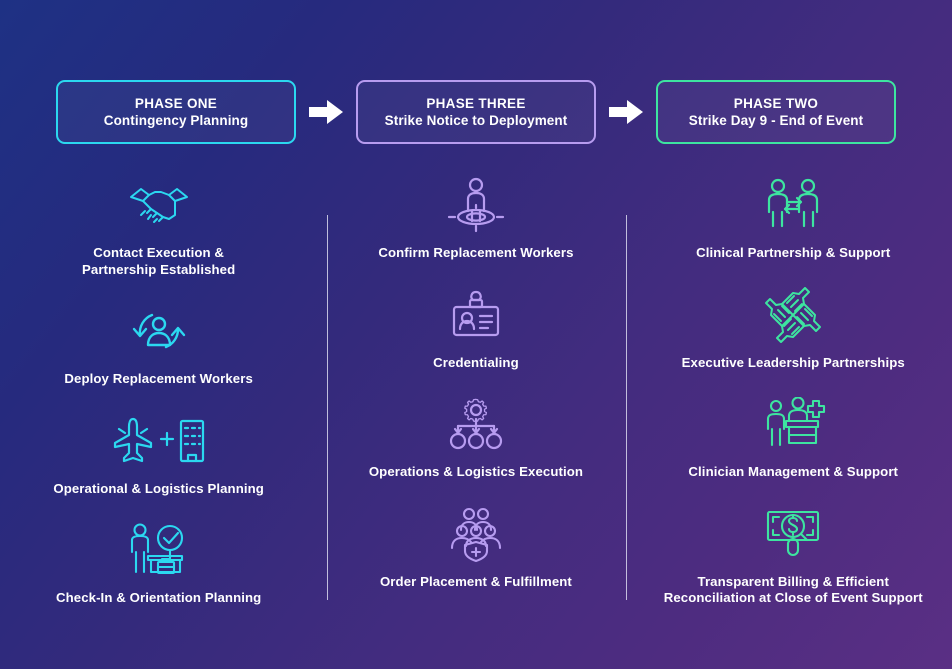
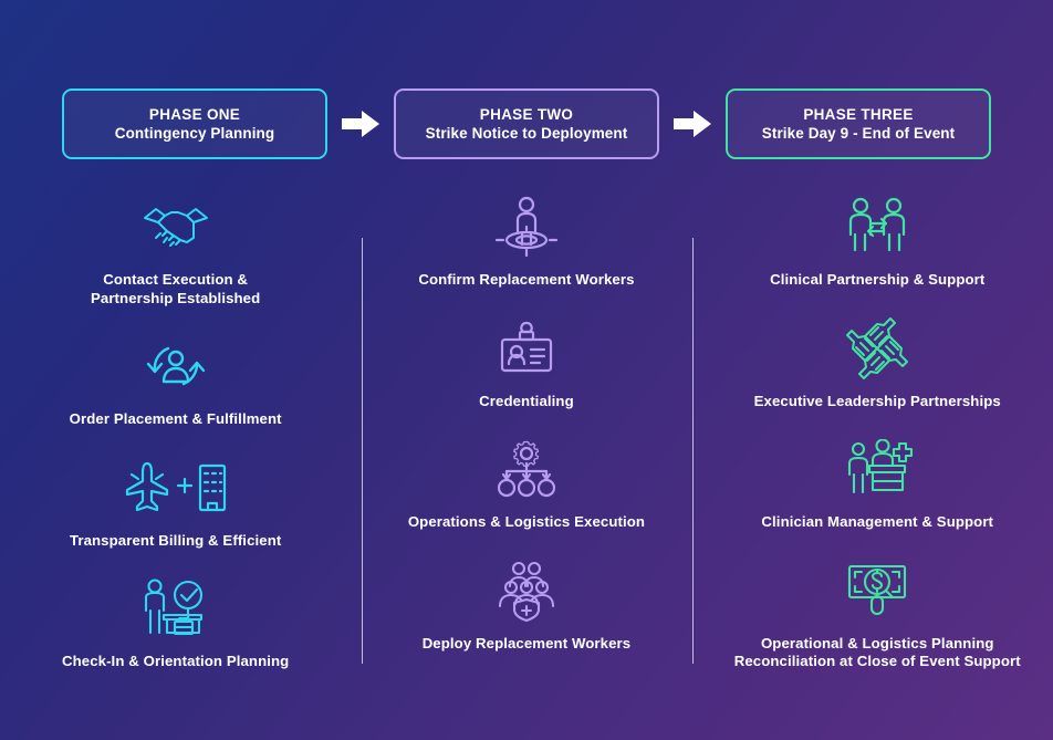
  PHASE ONE
  Contingency Planning
- PHASE THREE
+ PHASE TWO
  Strike Notice to Deployment
- PHASE TWO
+ PHASE THREE
  Strike Day 9 - End of Event
  Contact Execution &
  Partnership Established
- Deploy Replacement Workers
+ Order Placement & Fulfillment
- Operational & Logistics Planning
+ Transparent Billing & Efficient
  Check-In & Orientation Planning
  Confirm Replacement Workers
  Credentialing
  Operations & Logistics Execution
- Order Placement & Fulfillment
+ Deploy Replacement Workers
  Clinical Partnership & Support
  Executive Leadership Partnerships
  Clinician Management & Support
- Transparent Billing & Efficient
+ Operational & Logistics Planning
  Reconciliation at Close of Event Support
